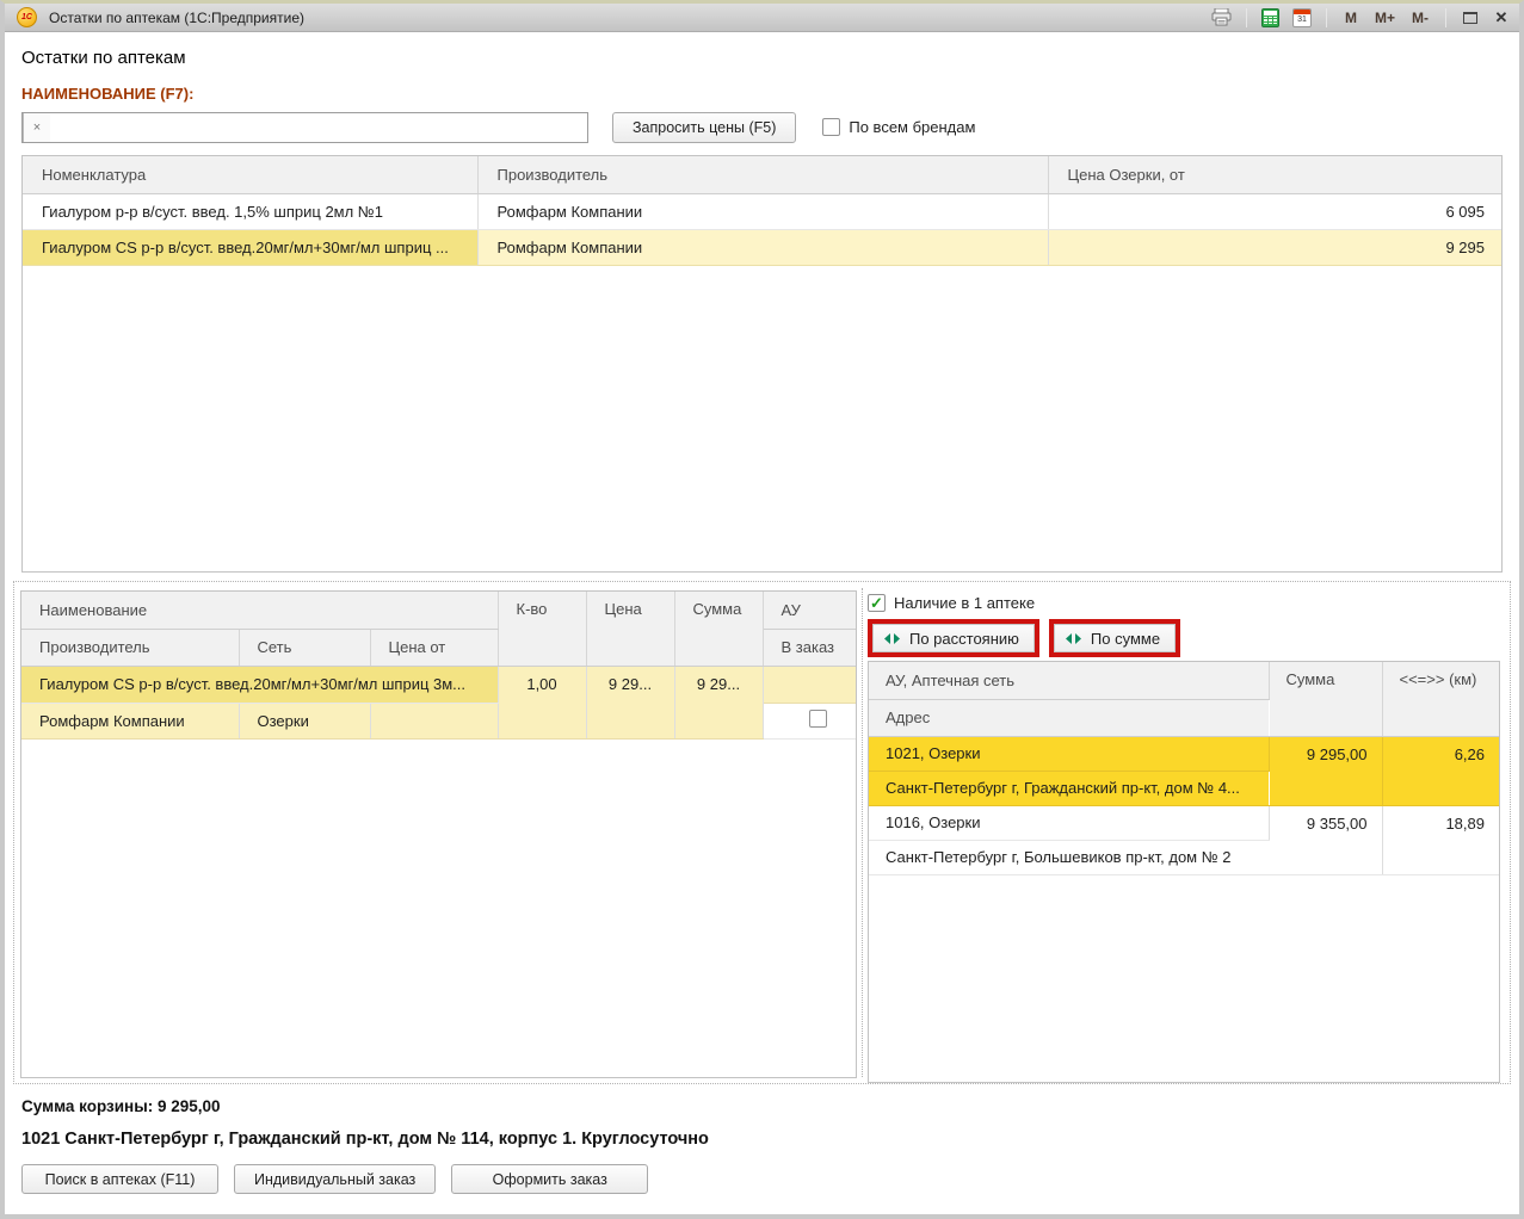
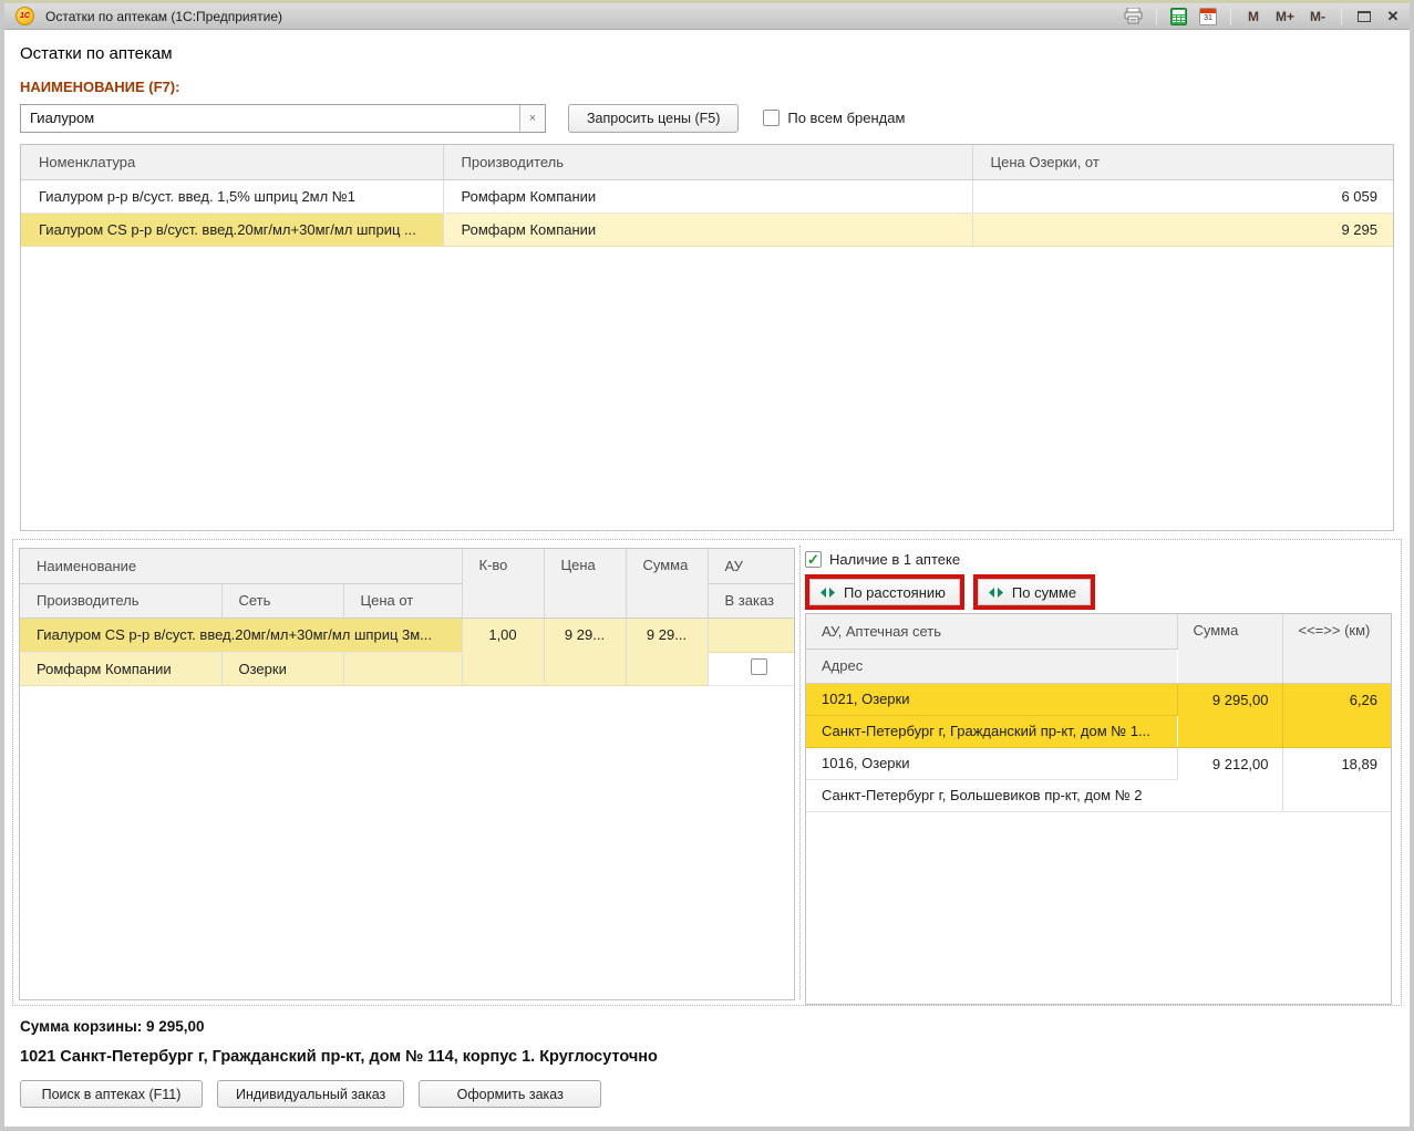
  Остатки по аптекам (1С:Предприятие)
  M
  M+
  M-
  ✕
  Остатки по аптекам
  НАИМЕНОВАНИЕ (F7):
+ Гиалуром
  ×
  Запросить цены (F5)
  По всем брендам
  Номенклатура	Производитель	Цена Озерки, от
- Гиалуром р-р в/суст. введ. 1,5% шприц 2мл №1	Ромфарм Компании	6 095
+ Гиалуром р-р в/суст. введ. 1,5% шприц 2мл №1	Ромфарм Компании	6 059
  Гиалуром CS р-р в/суст. введ.20мг/мл+30мг/мл шприц ...	Ромфарм Компании	9 295
  Наименование	К-во	Цена	Сумма	АУ
  Производитель	Сеть	Цена от	В заказ
  Гиалуром CS р-р в/суст. введ.20мг/мл+30мг/мл шприц 3м...	1,00	9 29...	9 29...
  Ромфарм Компании	Озерки
  ✓
  Наличие в 1 аптеке
  По расстоянию
  По сумме
  АУ, Аптечная сеть	Сумма	<<=>> (км)
  Адрес
  1021, Озерки	9 295,00	6,26
- Санкт-Петербург г, Гражданский пр-кт, дом № 4...
+ Санкт-Петербург г, Гражданский пр-кт, дом № 1...
- 1016, Озерки	9 355,00	18,89
+ 1016, Озерки	9 212,00	18,89
  Санкт-Петербург г, Большевиков пр-кт, дом № 2
  Сумма корзины: 9 295,00
  1021 Санкт-Петербург г, Гражданский пр-кт, дом № 114, корпус 1. Круглосуточно
  Поиск в аптеках (F11)
  Индивидуальный заказ
  Оформить заказ
